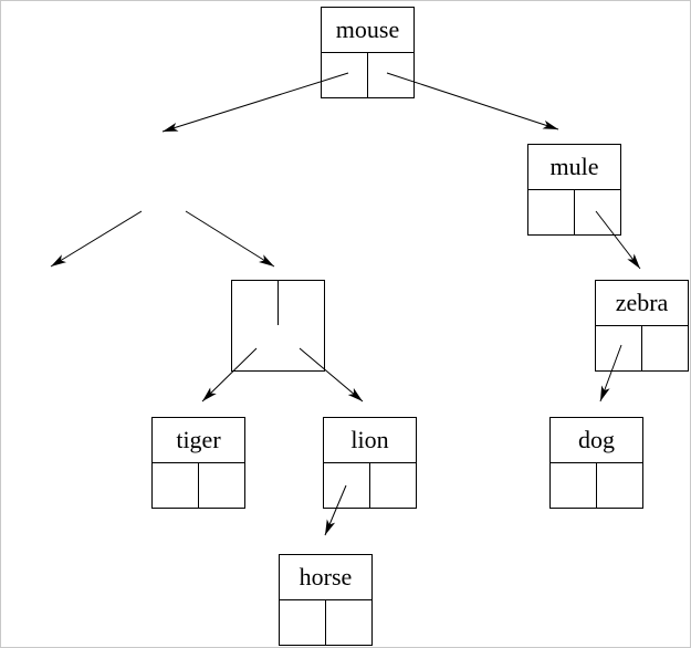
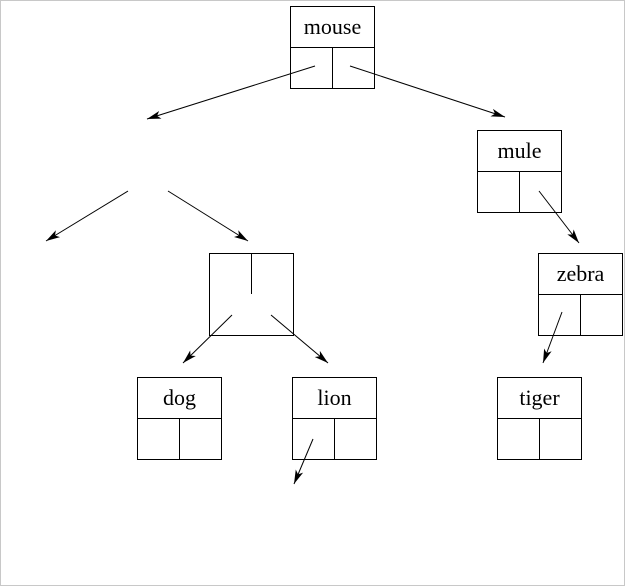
  mouse
  mule
  zebra
- tiger
+ dog
  lion
- dog
+ tiger
- horse
